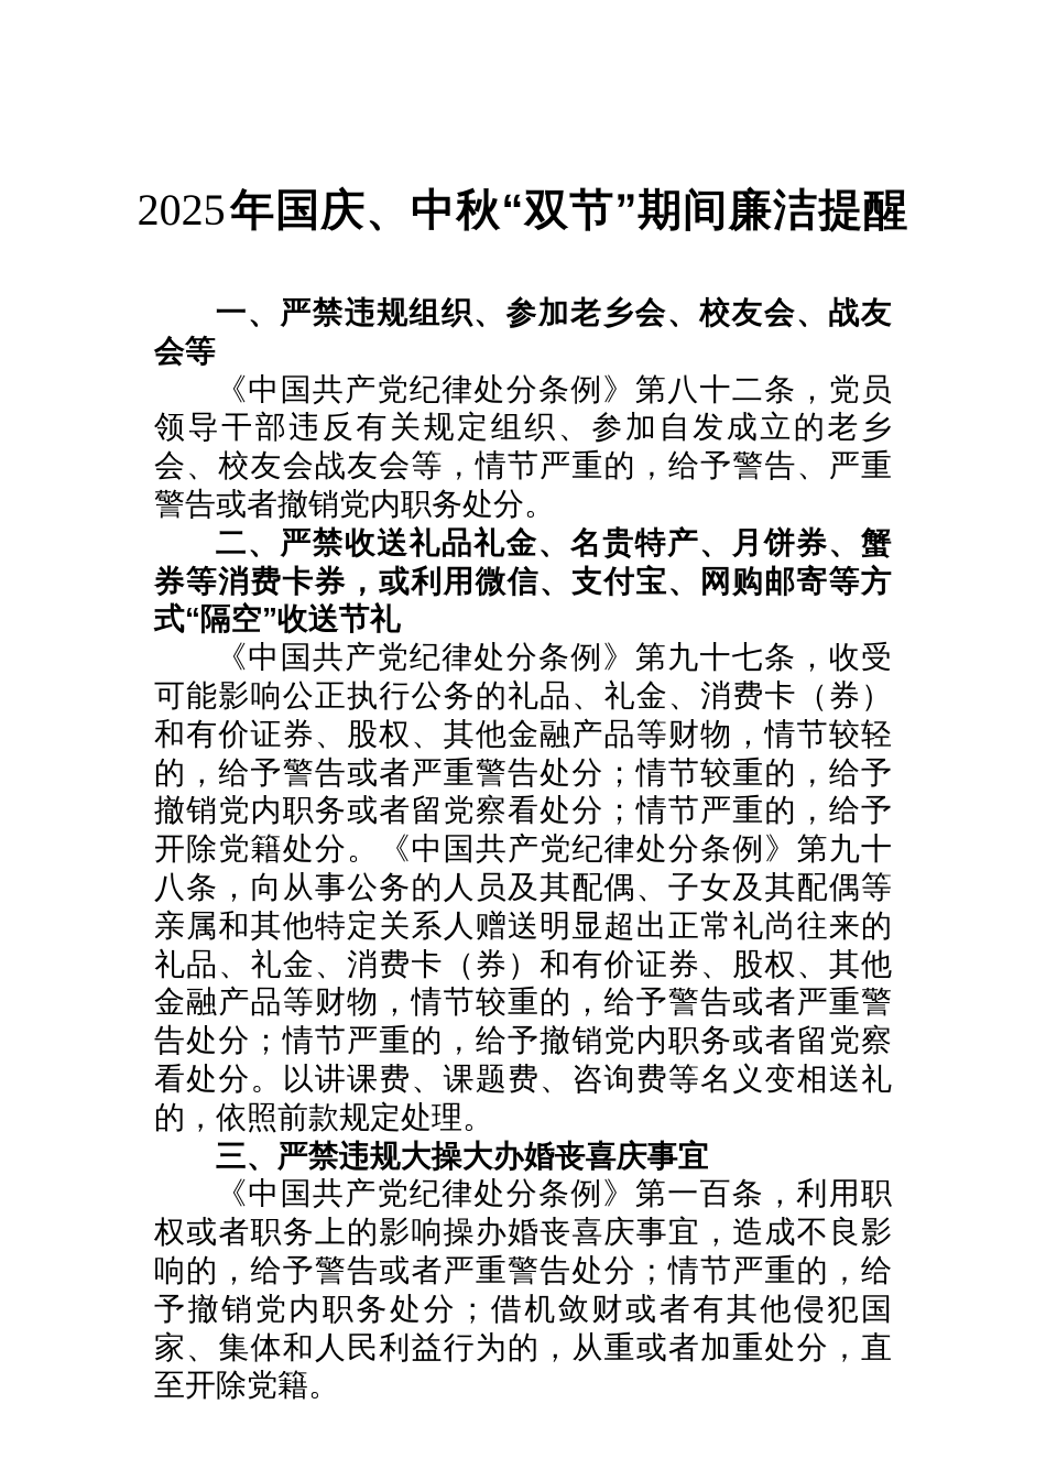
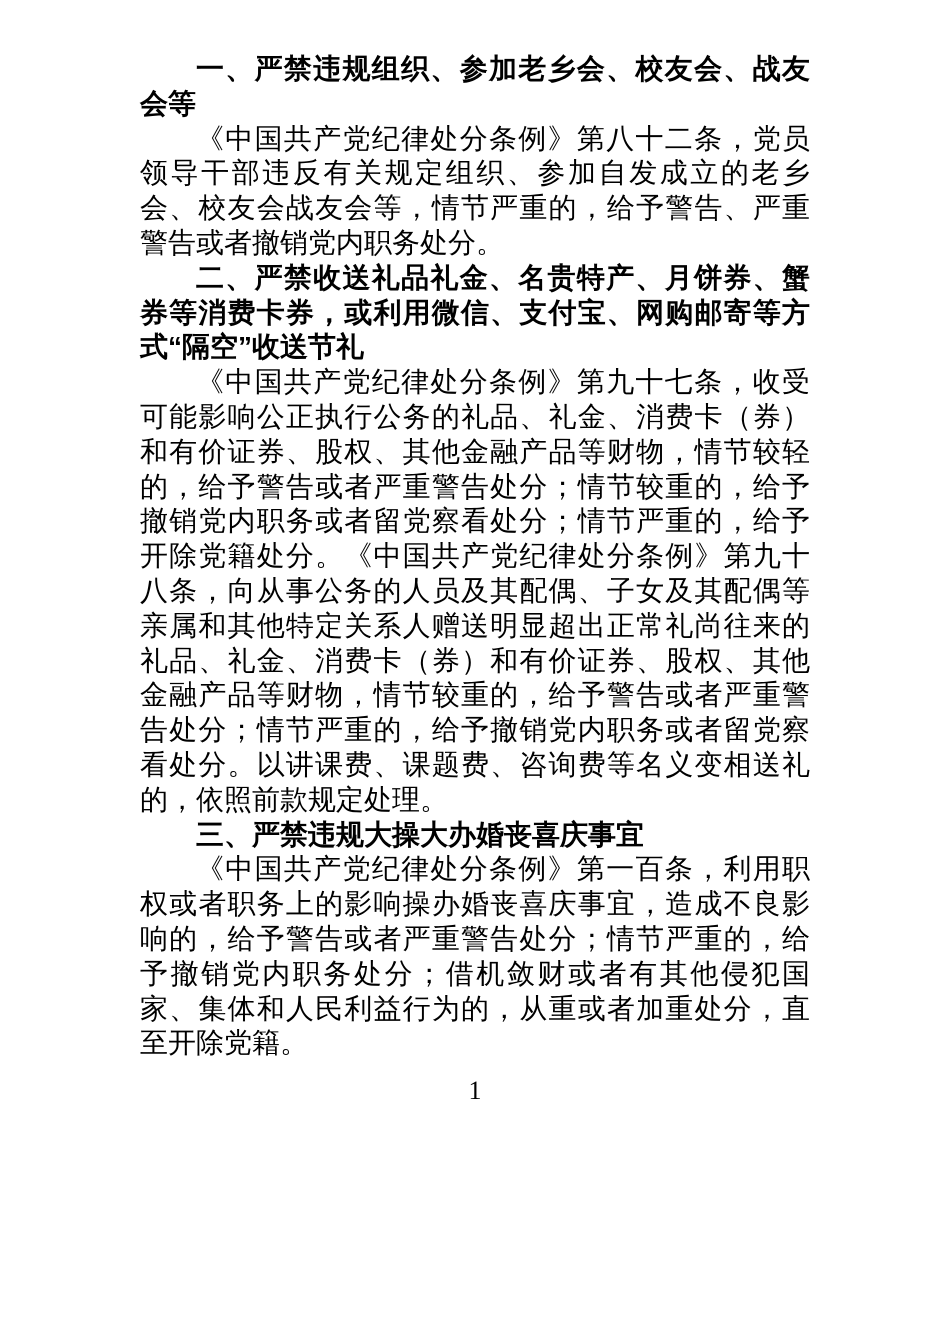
- 2025年国庆、中秋“双节”期间廉洁提醒
  一、严禁违规组织、参加老乡会、校友会、战友会等
  《中国共产党纪律处分条例》第八十二条，党员领导干部违反有关规定组织、参加自发成立的老乡会、校友会战友会等，情节严重的，给予警告、严重警告或者撤销党内职务处分。
  二、严禁收送礼品礼金、名贵特产、月饼券、蟹券等消费卡券，或利用微信、支付宝、网购邮寄等方式“隔空”收送节礼
  《中国共产党纪律处分条例》第九十七条，收受可能影响公正执行公务的礼品、礼金、消费卡（券）和有价证券、股权、其他金融产品等财物，情节较轻的，给予警告或者严重警告处分；情节较重的，给予撤销党内职务或者留党察看处分；情节严重的，给予开除党籍处分。《中国共产党纪律处分条例》第九十八条，向从事公务的人员及其配偶、子女及其配偶等亲属和其他特定关系人赠送明显超出正常礼尚往来的礼品、礼金、消费卡（券）和有价证券、股权、其他金融产品等财物，情节较重的，给予警告或者严重警告处分；情节严重的，给予撤销党内职务或者留党察看处分。以讲课费、课题费、咨询费等名义变相送礼的，依照前款规定处理。
  三、严禁违规大操大办婚丧喜庆事宜
  《中国共产党纪律处分条例》第一百条，利用职权或者职务上的影响操办婚丧喜庆事宜，造成不良影响的，给予警告或者严重警告处分；情节严重的，给予撤销党内职务处分；借机敛财或者有其他侵犯国家、集体和人民利益行为的，从重或者加重处分，直至开除党籍。
+ 1
